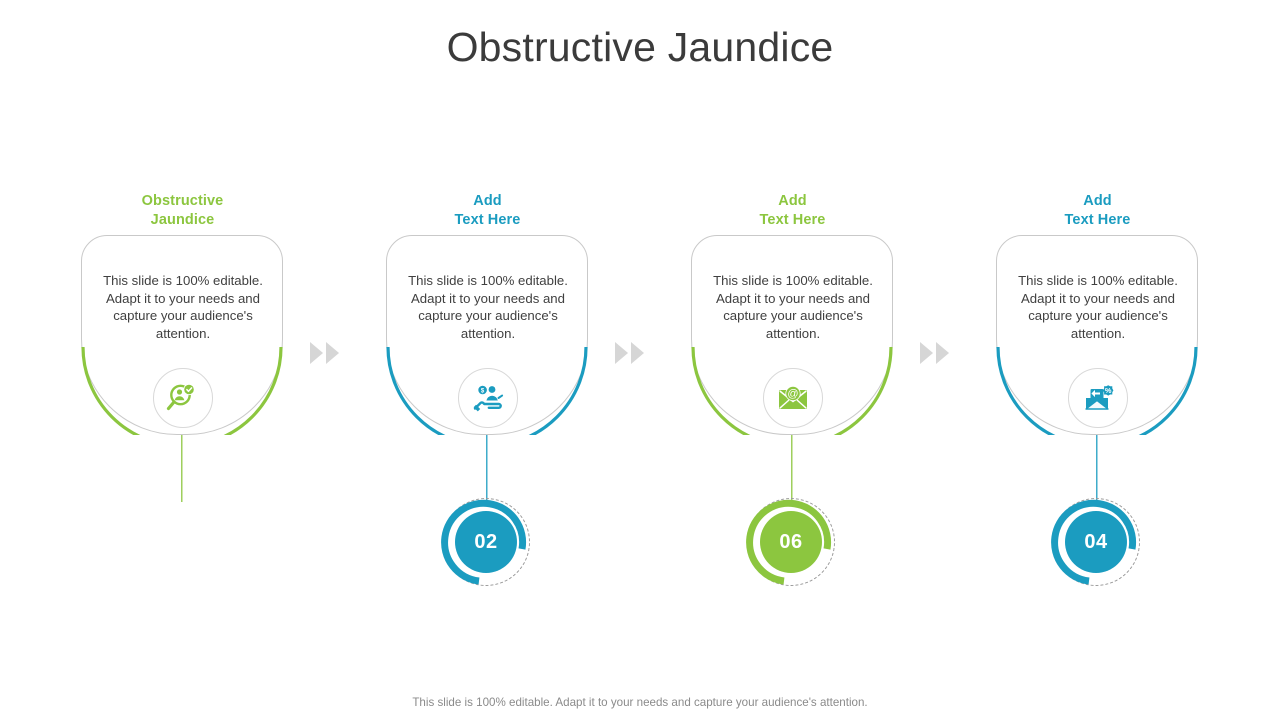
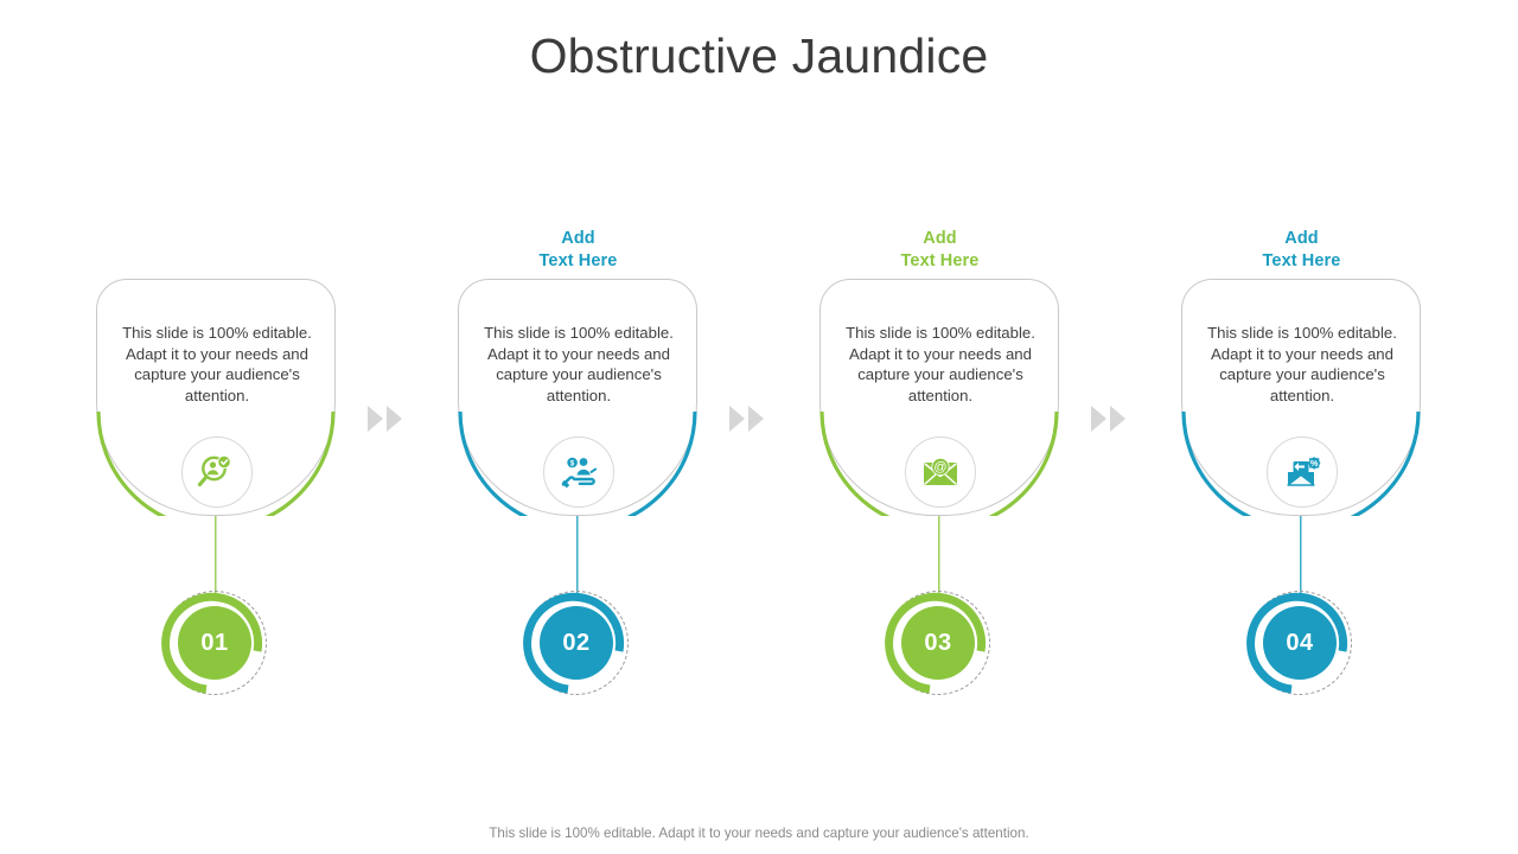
  Obstructive Jaundice
- Obstructive
- Jaundice
  This slide is 100% editable. Adapt it to your needs and capture your audience's attention.
+ 01
  Add
  Text Here
  This slide is 100% editable. Adapt it to your needs and capture your audience's attention.
  02
  Add
  Text Here
  This slide is 100% editable. Adapt it to your needs and capture your audience's attention.
  @
- 06
+ 03
  Add
  Text Here
  This slide is 100% editable. Adapt it to your needs and capture your audience's attention.
  %
  04
  This slide is 100% editable. Adapt it to your needs and capture your audience's attention.
